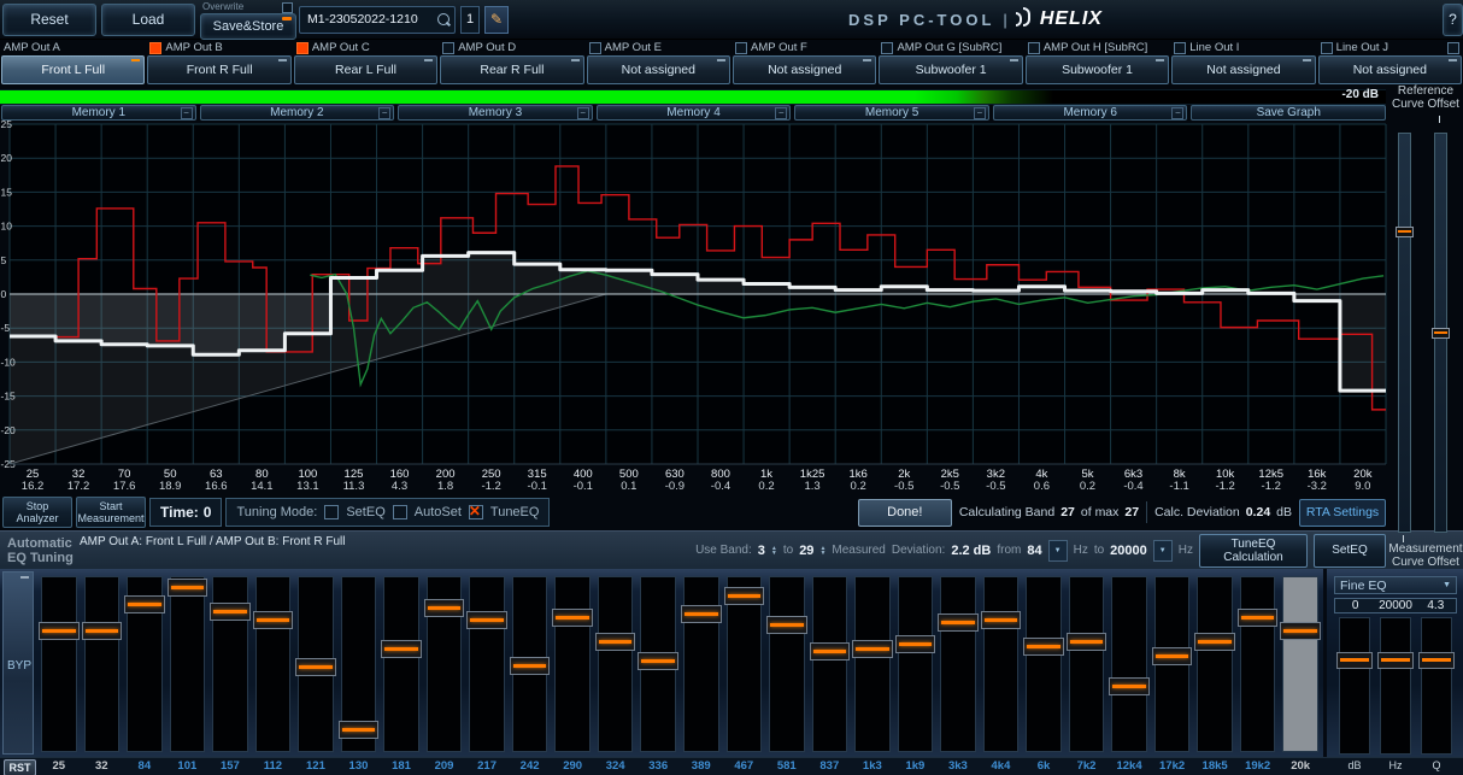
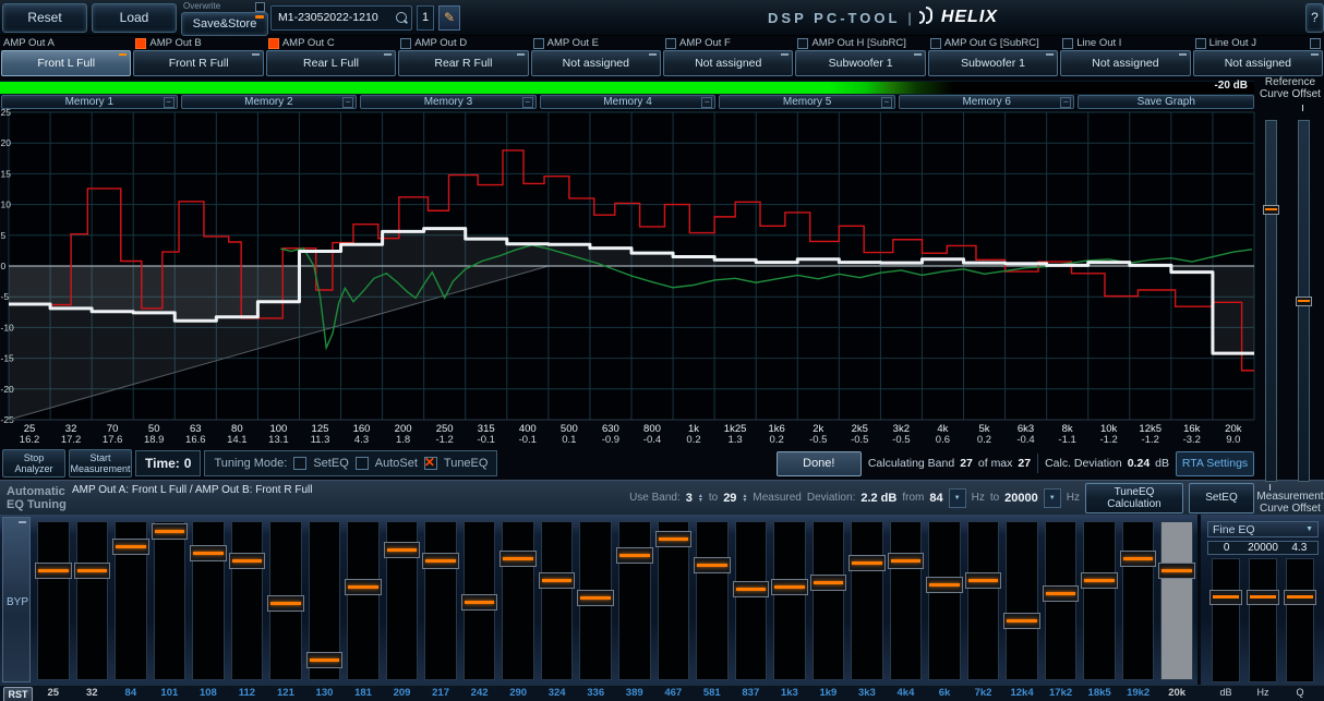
  Reset
  Load
  Overwrite
  Save&Store
  M1-23052022-1210
  1
  ✎
  DSP PC-TOOL
  |
  HELIX
  ?
  AMP Out A
  Front L Full
  AMP Out B
  Front R Full
  AMP Out C
  Rear L Full
  AMP Out D
  Rear R Full
  AMP Out E
  Not assigned
  AMP Out F
  Not assigned
- AMP Out G [SubRC]
+ AMP Out H [SubRC]
  Subwoofer 1
- AMP Out H [SubRC]
+ AMP Out G [SubRC]
  Subwoofer 1
  Line Out I
  Not assigned
  Line Out J
  Not assigned
  -20 dB
  Memory 1
  Memory 2
  Memory 3
  Memory 4
  Memory 5
  Memory 6
  Save Graph
  25
  20
  15
  10
  5
  0
  -5
  -10
  -15
  -20
  25
  16.2
  32
  17.2
  70
  17.6
  50
  18.9
  63
  16.6
  80
  14.1
  100
  13.1
  125
  11.3
  160
  4.3
  200
  1.8
  250
  -1.2
  315
  -0.1
  400
  -0.1
  500
  0.1
  630
  -0.9
  800
  -0.4
  1k
  0.2
  1k25
  1.3
  1k6
  0.2
  2k
  -0.5
  2k5
  -0.5
  3k2
  -0.5
  4k
  0.6
  5k
  0.2
  6k3
  -0.4
  8k
  -1.1
  10k
  -1.2
  12k5
  -1.2
  16k
  -3.2
  20k
  9.0
  Stop
  Analyzer
  Start
  Measurement
  Time:
  0
  Tuning Mode:
  SetEQ
  AutoSet
  TuneEQ
  Done!
  Calculating Band
  27
  of max
  27
  Calc. Deviation
  0.24
  dB
  RTA Settings
  Automatic
  EQ Tuning
  AMP Out A: Front L Full / AMP Out B: Front R Full
  Use Band:
  3
  to
  29
  Measured
  Deviation:
  2.2 dB
  from
  84
  Hz
  to
  20000
  Hz
  TuneEQ
  Calculation
  SetEQ
  Reference
  Curve Offset
  Measurement
  Curve Offset
  BYP
  Fine EQ
  0
  20000
  4.3
  RST
  25
  32
  84
  101
- 157
+ 108
  112
  121
  130
  181
  209
  217
  242
  290
  324
  336
  389
  467
  581
  837
  1k3
  1k9
  3k3
  4k4
  6k
  7k2
  12k4
  17k2
  18k5
  19k2
  20k
  dB
  Hz
  Q
